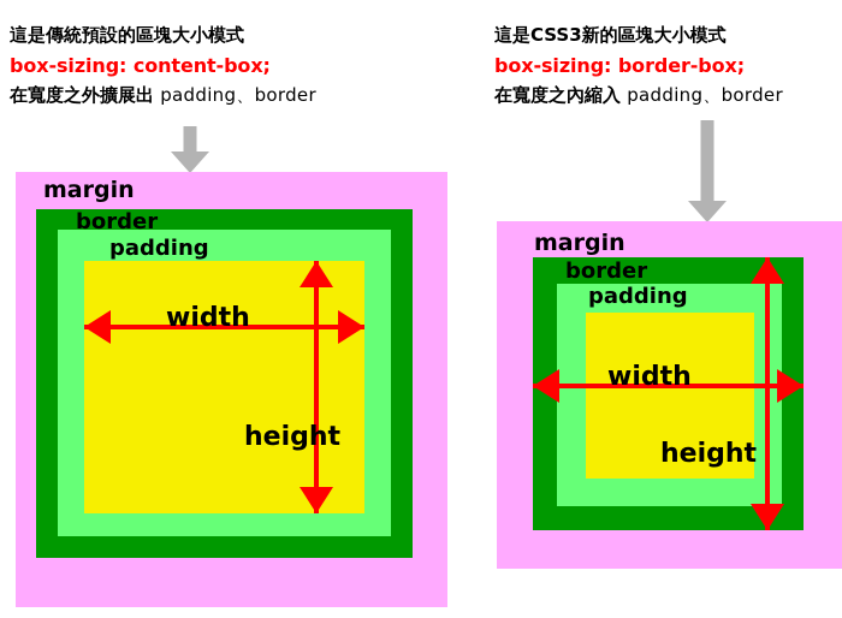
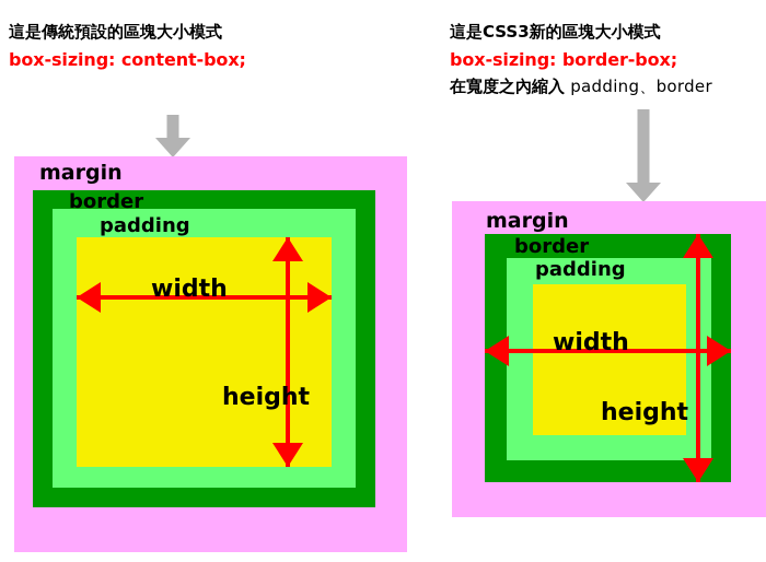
  這是傳統預設的區塊大小模式
  box-sizing: content-box;
- 在寬度之外擴展出 padding、border
  這是CSS3新的區塊大小模式
  box-sizing: border-box;
  在寬度之內縮入 padding、border
  margin
  border
  padding
  width
  height
  margin
  border
  padding
  width
  height
